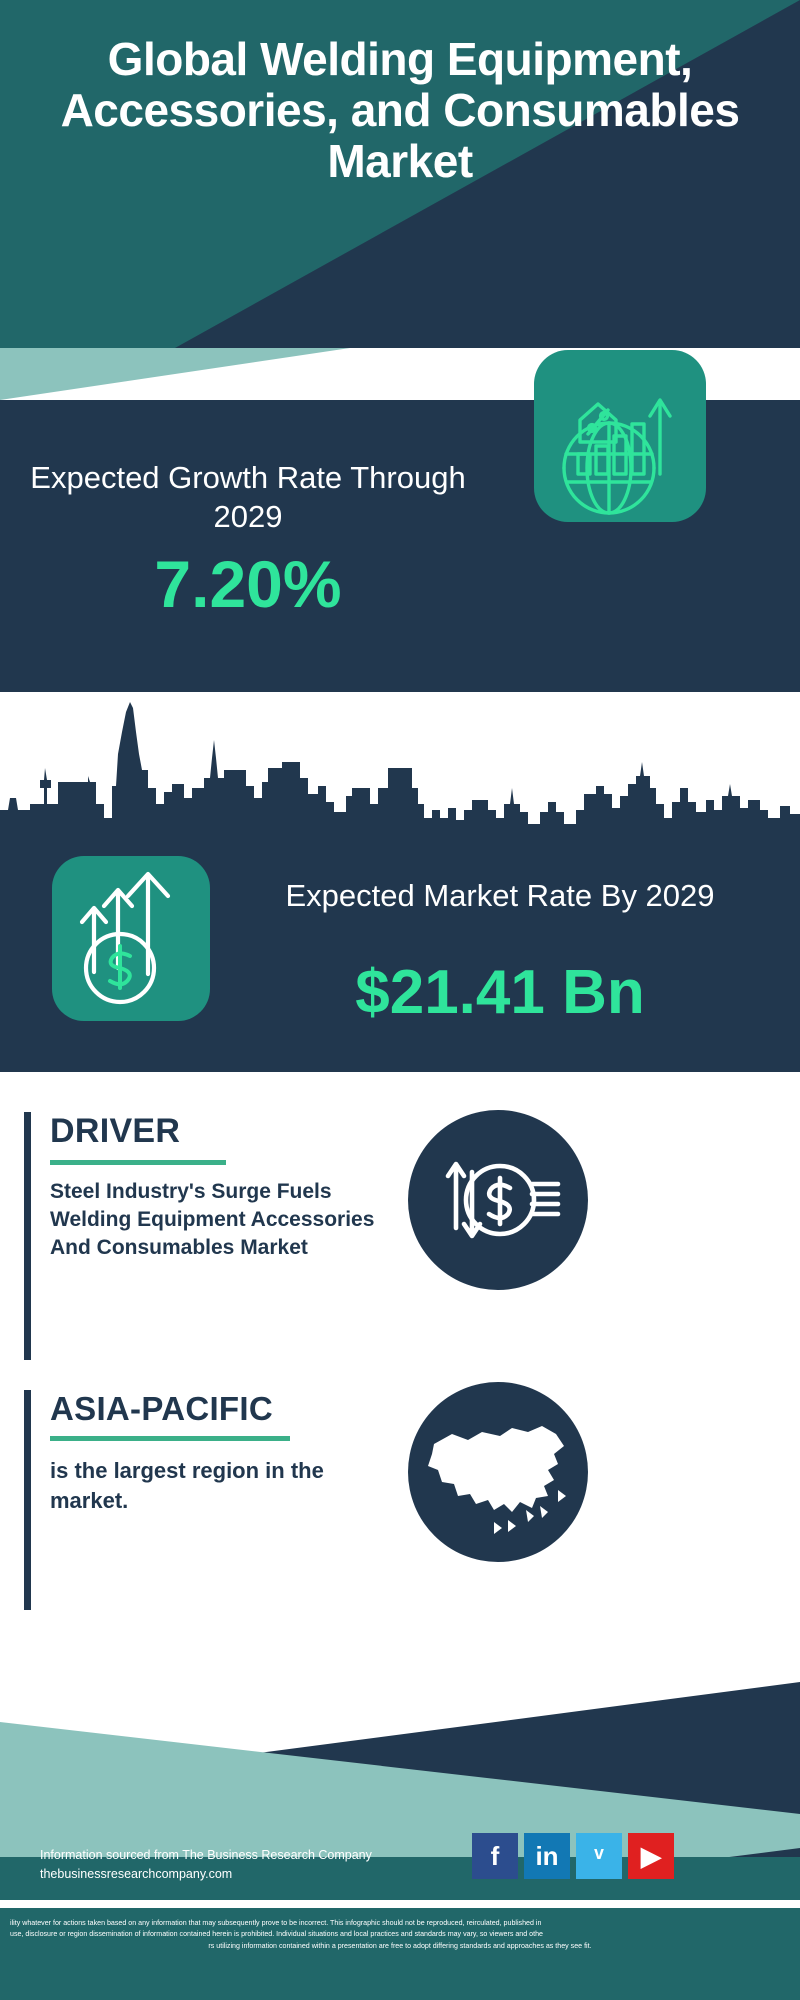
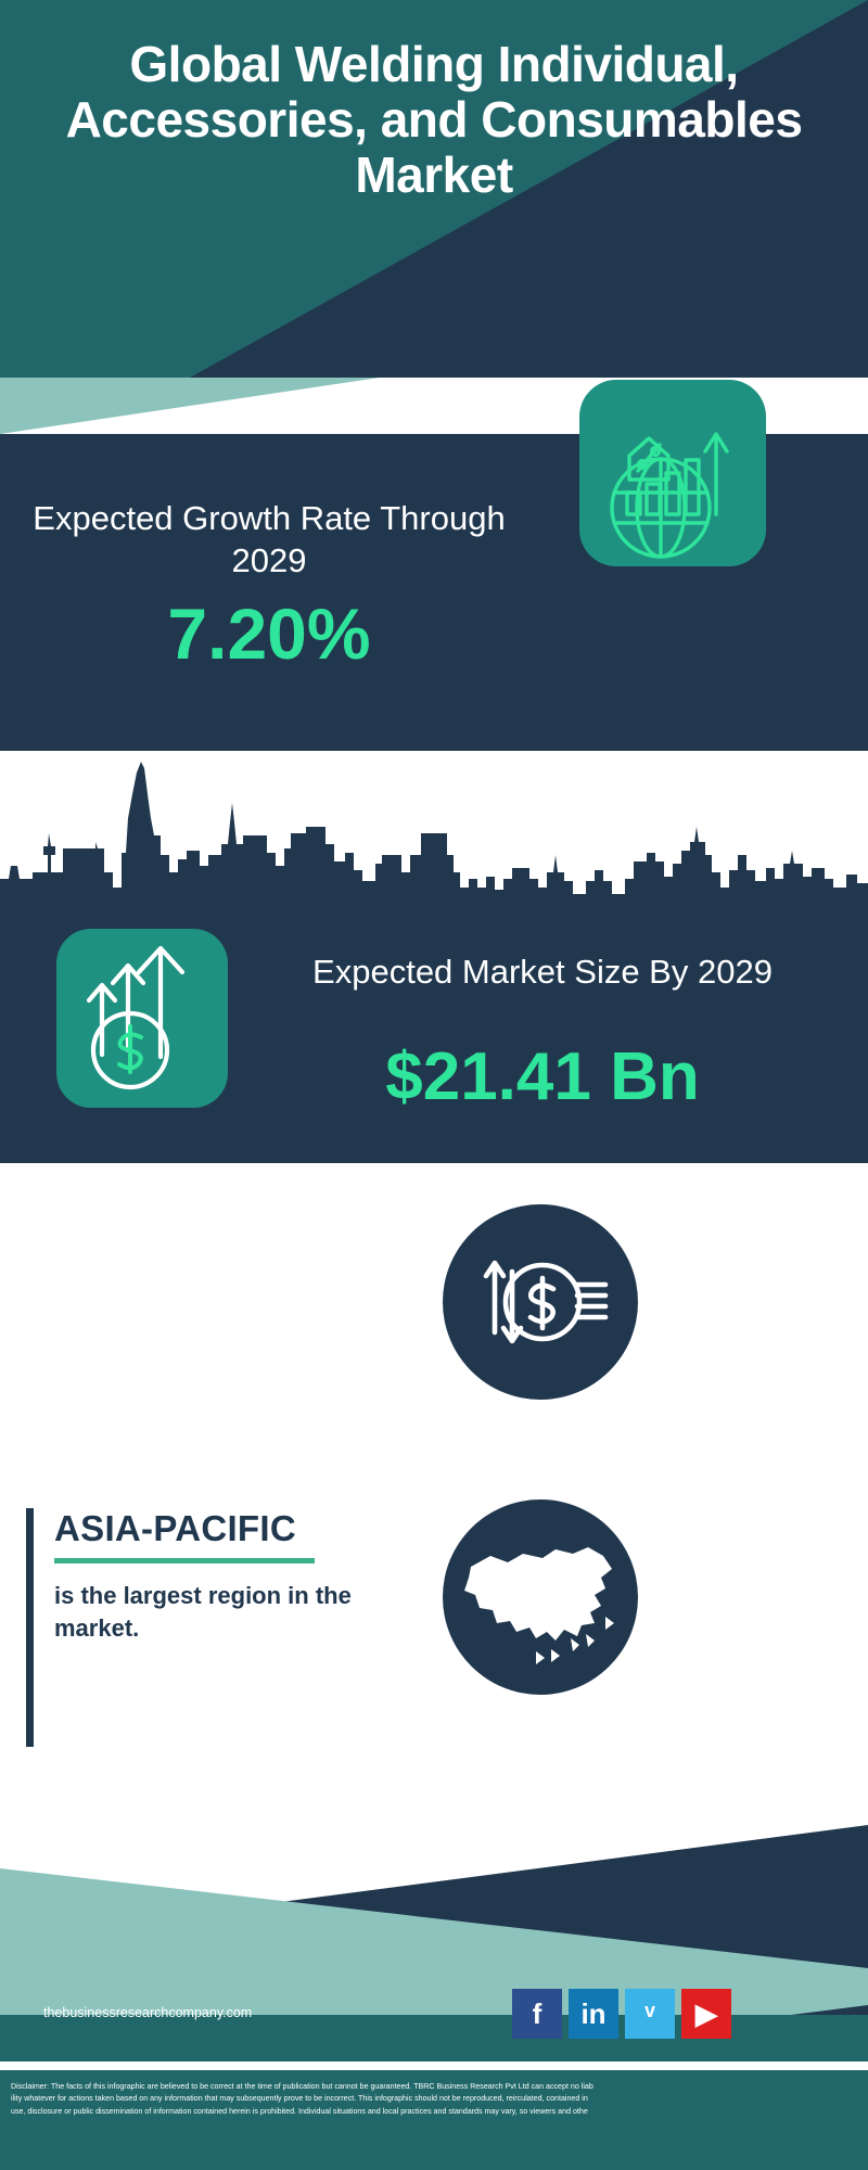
- Global Welding Equipment, Accessories, and Consumables Market
+ Global Welding Individual, Accessories, and Consumables Market
  Expected Growth Rate Through 2029
  7.20%
- Expected Market Rate By 2029
+ Expected Market Size By 2029
  $21.41 Bn
- DRIVER
- Steel Industry's Surge Fuels Welding Equipment Accessories And Consumables Market
  ASIA-PACIFIC
  is the largest region in the market.
- Information sourced from The Business Research Company
  thebusinessresearchcompany.com
  f
  in
  ᵛ
  ▶
+ Disclaimer: The facts of this infographic are believed to be correct at the time of publication but cannot be guaranteed. TBRC Business Research Pvt Ltd can accept no liab
- ility whatever for actions taken based on any information that may subsequently prove to be incorrect. This infographic should not be reproduced, reirculated, published in
+ ility whatever for actions taken based on any information that may subsequently prove to be incorrect. This infographic should not be reproduced, reirculated, contained in
- use, disclosure or region dissemination of information contained herein is prohibited. Individual situations and local practices and standards may vary, so viewers and othe
+ use, disclosure or public dissemination of information contained herein is prohibited. Individual situations and local practices and standards may vary, so viewers and othe
- rs utilizing information contained within a presentation are free to adopt differing standards and approaches as they see fit.
